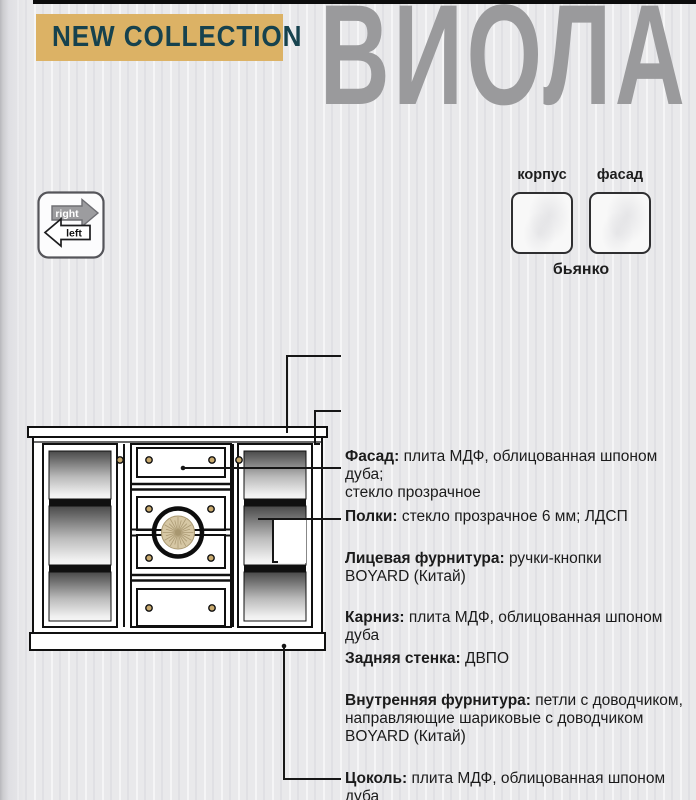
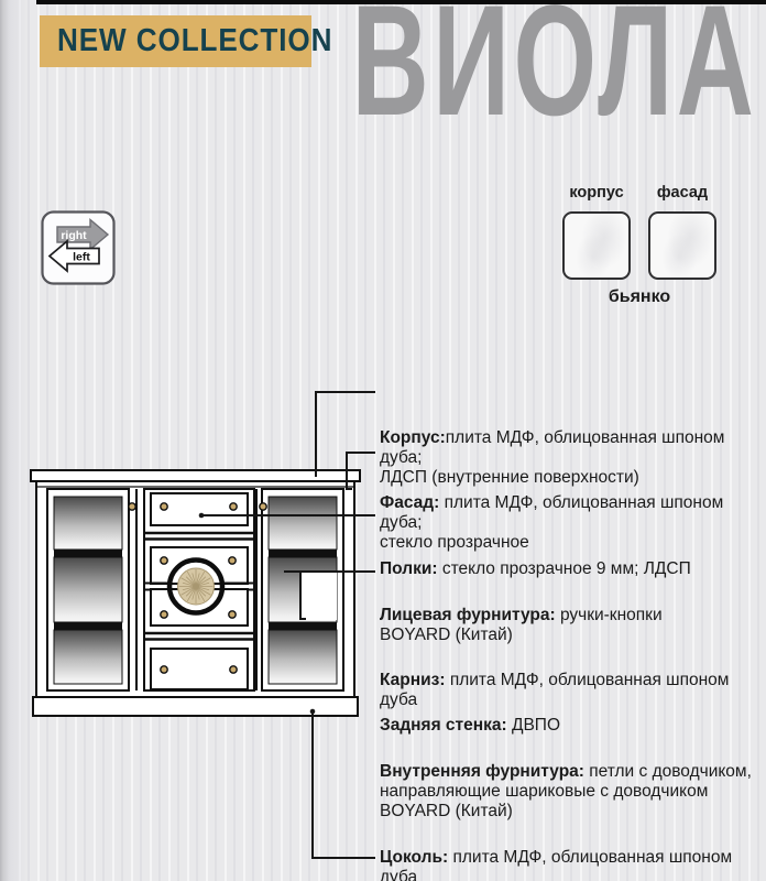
  NEW COLLECTION
  ВИОЛА
  right
  left
  корпус
  фасад
  бьянко
+ Корпус:плита МДФ, облицованная шпоном дуба;
+ ЛДСП (внутренние поверхности)
  Фасад: плита МДФ, облицованная шпоном дуба;
  стекло прозрачное
- Полки: стекло прозрачное 6 мм; ЛДСП
+ Полки: стекло прозрачное 9 мм; ЛДСП
  Лицевая фурнитура: ручки-кнопки
  BOYARD (Китай)
  Карниз: плита МДФ, облицованная шпоном дуба
  Задняя стенка: ДВПО
  Внутренняя фурнитура: петли с доводчиком,
  направляющие шариковые с доводчиком
  BOYARD (Китай)
  Цоколь: плита МДФ, облицованная шпоном дуба
